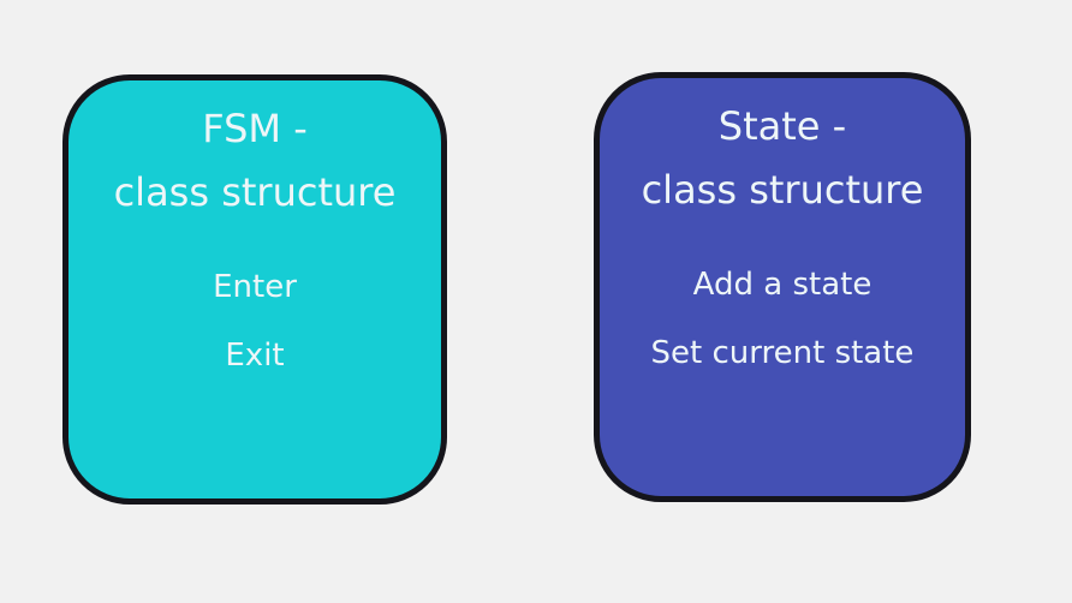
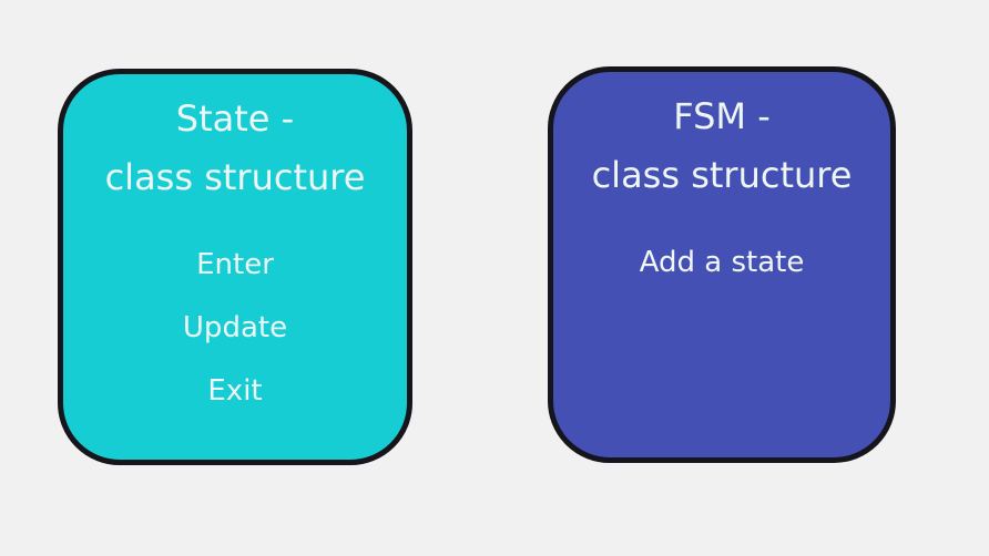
- FSM -
+ State -
  class structure
  Enter
+ Update
  Exit
- State -
+ FSM -
  class structure
  Add a state
- Set current state
